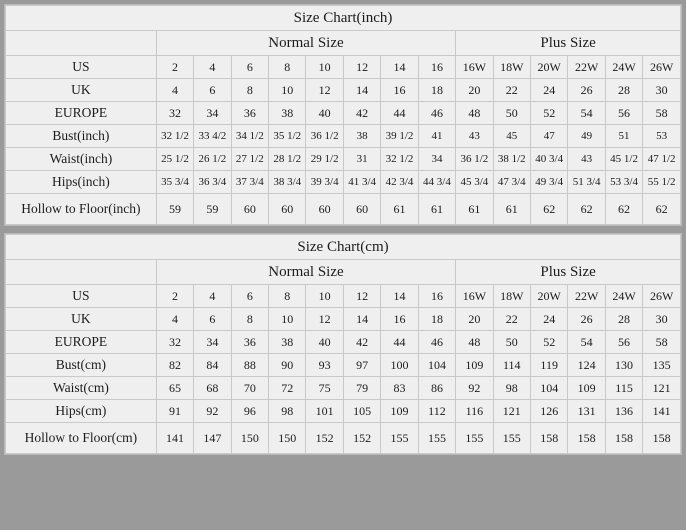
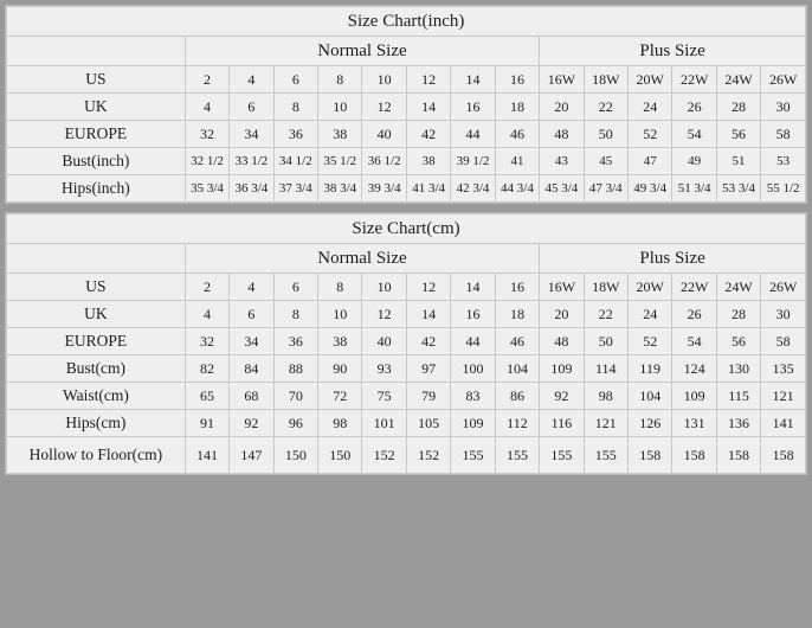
  Size Chart(inch)
  	Normal Size	Plus Size
  US	2	4	6	8	10	12	14	16	16W	18W	20W	22W	24W	26W
  UK	4	6	8	10	12	14	16	18	20	22	24	26	28	30
  EUROPE	32	34	36	38	40	42	44	46	48	50	52	54	56	58
- Bust(inch)	32 1/2	33 4/2	34 1/2	35 1/2	36 1/2	38	39 1/2	41	43	45	47	49	51	53
+ Bust(inch)	32 1/2	33 1/2	34 1/2	35 1/2	36 1/2	38	39 1/2	41	43	45	47	49	51	53
- Waist(inch)	25 1/2	26 1/2	27 1/2	28 1/2	29 1/2	31	32 1/2	34	36 1/2	38 1/2	40 3/4	43	45 1/2	47 1/2
  Hips(inch)	35 3/4	36 3/4	37 3/4	38 3/4	39 3/4	41 3/4	42 3/4	44 3/4	45 3/4	47 3/4	49 3/4	51 3/4	53 3/4	55 1/2
- Hollow to Floor(inch)	59	59	60	60	60	60	61	61	61	61	62	62	62	62
  Size Chart(cm)
  	Normal Size	Plus Size
  US	2	4	6	8	10	12	14	16	16W	18W	20W	22W	24W	26W
  UK	4	6	8	10	12	14	16	18	20	22	24	26	28	30
  EUROPE	32	34	36	38	40	42	44	46	48	50	52	54	56	58
  Bust(cm)	82	84	88	90	93	97	100	104	109	114	119	124	130	135
  Waist(cm)	65	68	70	72	75	79	83	86	92	98	104	109	115	121
  Hips(cm)	91	92	96	98	101	105	109	112	116	121	126	131	136	141
  Hollow to Floor(cm)	141	147	150	150	152	152	155	155	155	155	158	158	158	158
